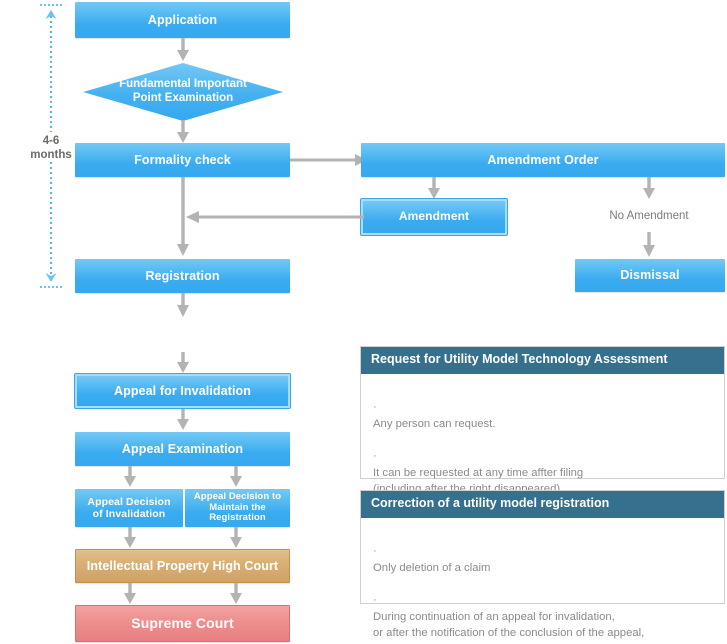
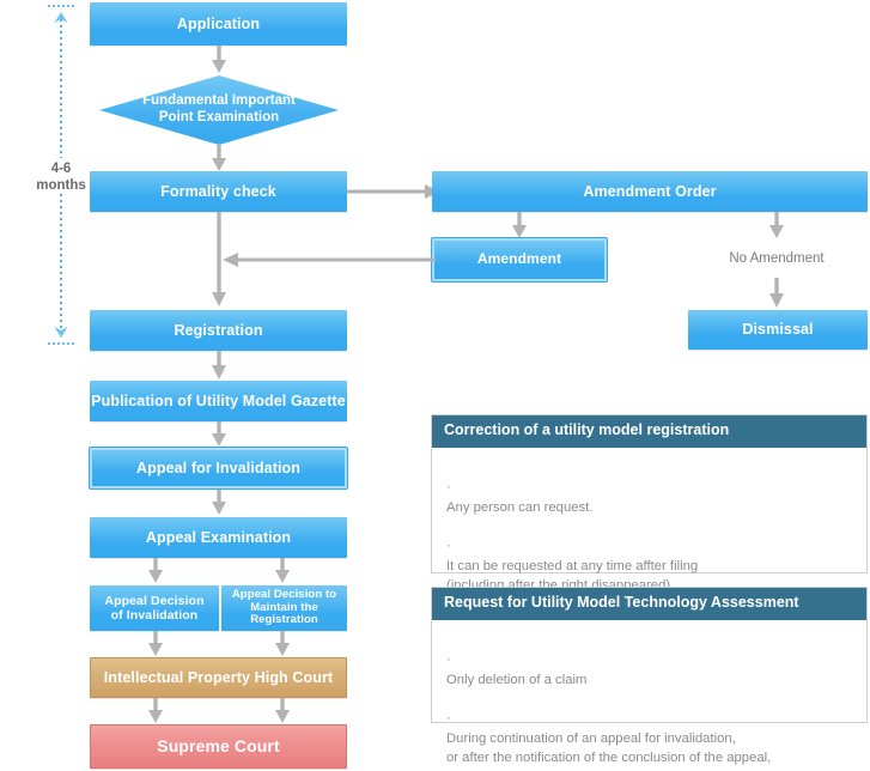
  4-6
  months
  Application
  Fundamental Important
  Point Examination
  Formality check
  Amendment Order
  No Amendment
  Amendment
  Dismissal
  Registration
+ Publication of Utility Model Gazette
  Appeal for Invalidation
  Appeal Examination
  Appeal Decision
  of Invalidation
  Appeal Decision to
  Maintain the Registration
  Intellectual Property High Court
  Supreme Court
- Request for Utility Model Technology Assessment
+ Correction of a utility model registration
  · Any person can request.
  · It can be requested at any time affter filing
  (including after the right disappeared)
- Correction of a utility model registration
+ Request for Utility Model Technology Assessment
  · Only deletion of a claim
  · During continuation of an appeal for invalidation,
  or after the notification of the conclusion of the appeal,
